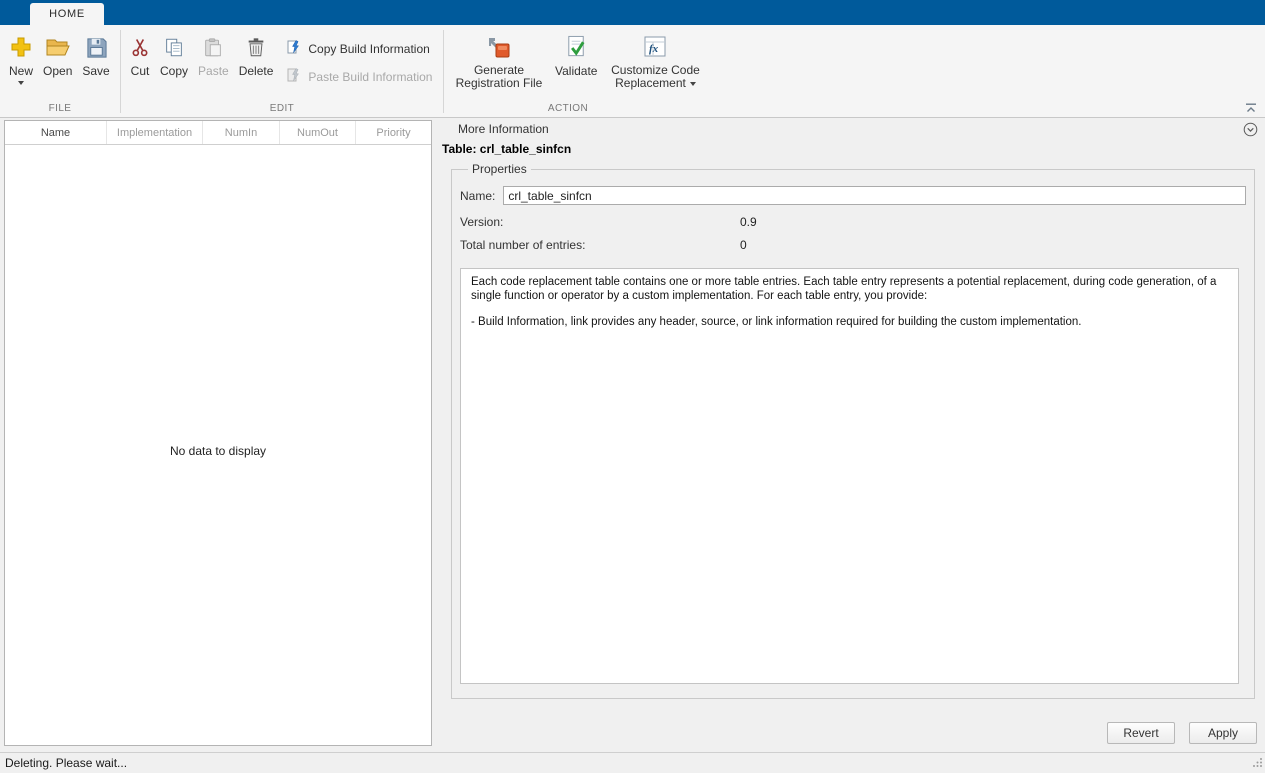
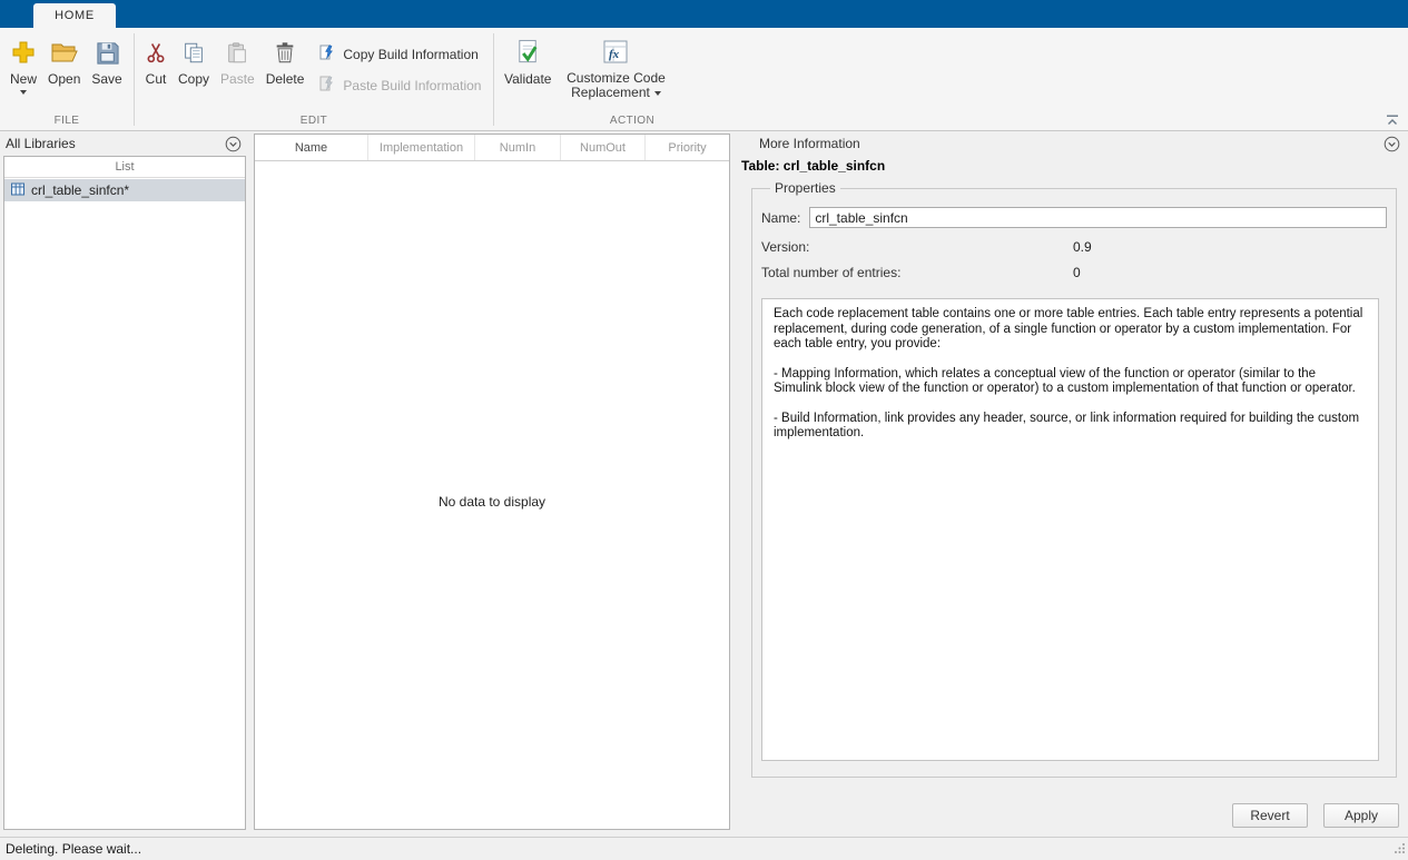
  HOME
  New
  Open
  Save
  FILE
  Cut
  Copy
  Paste
  Delete
  Copy Build Information
  Paste Build Information
  EDIT
- Generate Registration File
  Validate
  fx
  Customize Code Replacement
  ACTION
+ All Libraries
+ List
+ crl_table_sinfcn*
  Name
  Implementation
  NumIn
  NumOut
  Priority
  No data to display
  More Information
  Table: crl_table_sinfcn
  Properties
  Name:
  crl_table_sinfcn
  Version:
  0.9
  Total number of entries:
  0
  Each code replacement table contains one or more table entries. Each table entry represents a potential replacement, during code generation, of a single function or operator by a custom implementation. For each table entry, you provide:
+ - Mapping Information, which relates a conceptual view of the function or operator (similar to the Simulink block view of the function or operator) to a custom implementation of that function or operator.
  - Build Information, link provides any header, source, or link information required for building the custom implementation.
  Revert
  Apply
  Deleting. Please wait...
